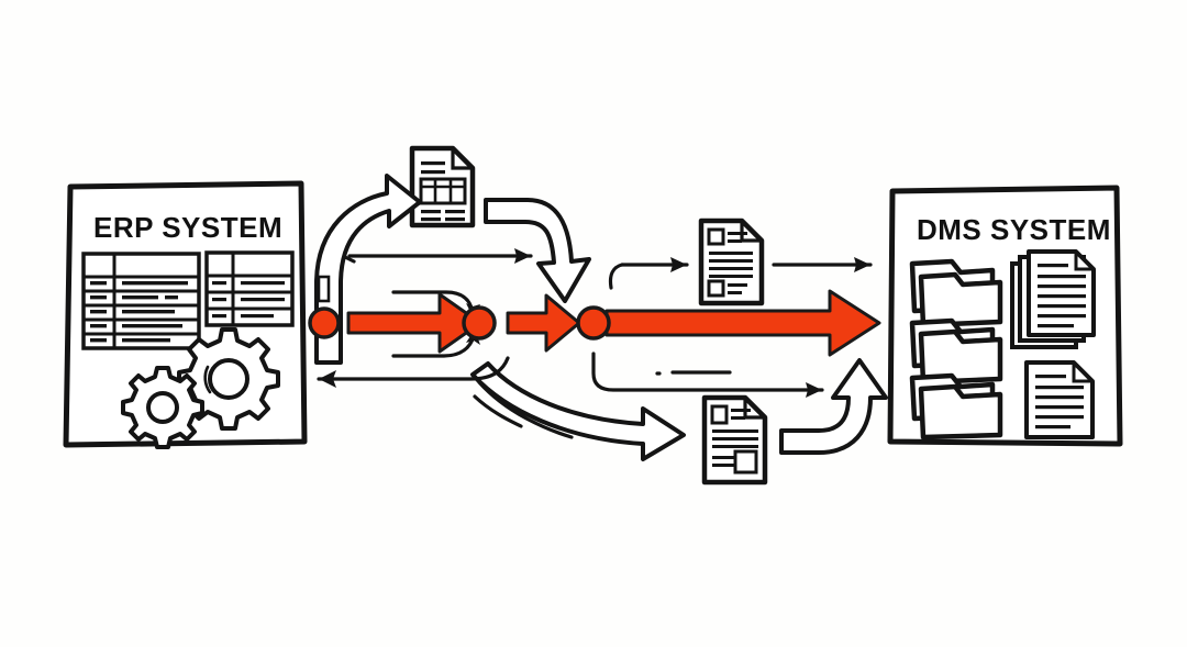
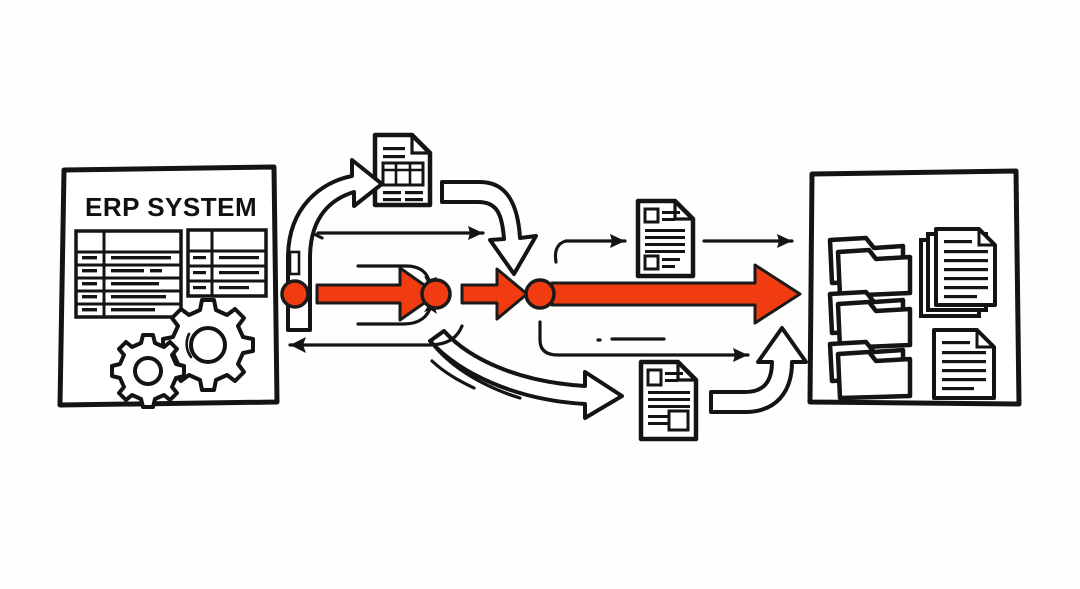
  ERP SYSTEM
- DMS SYSTEM
